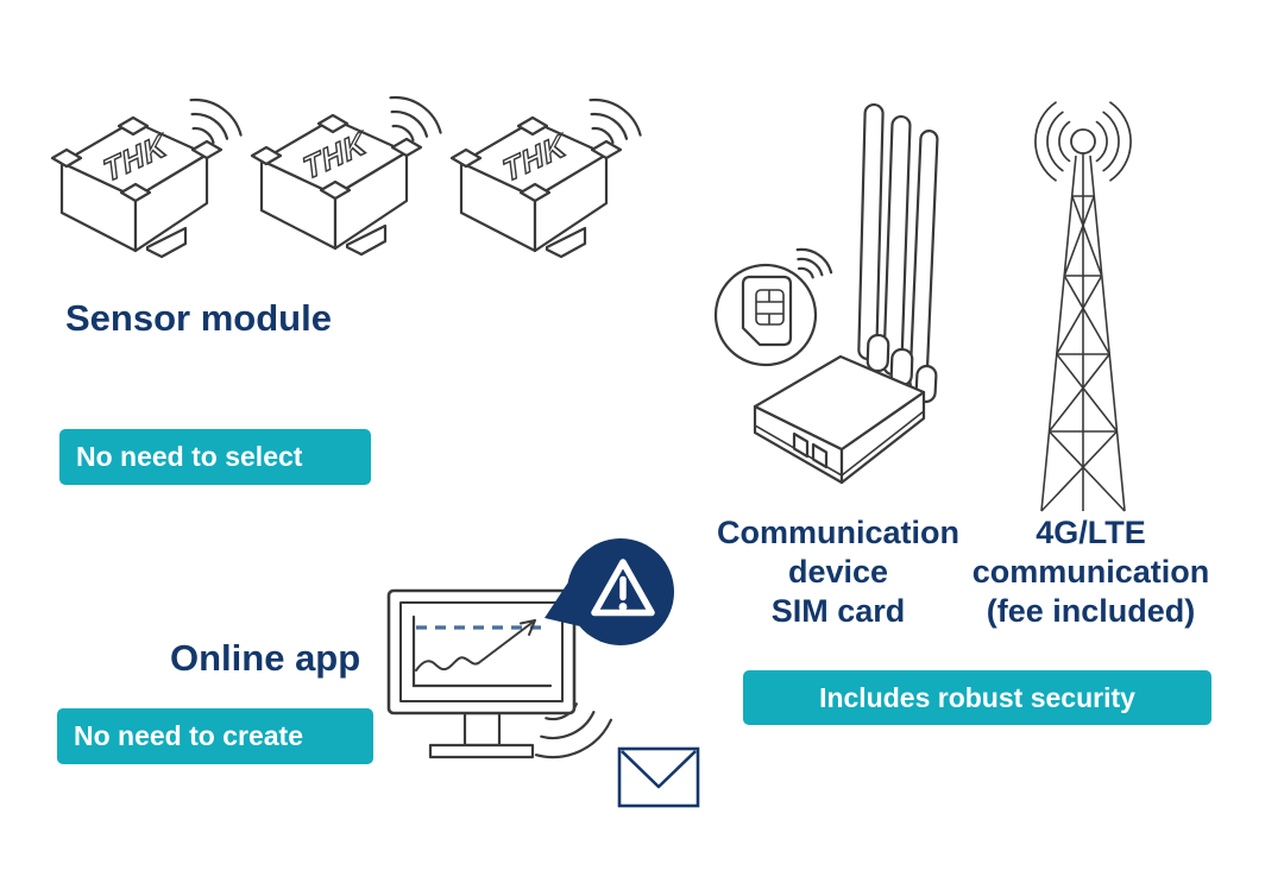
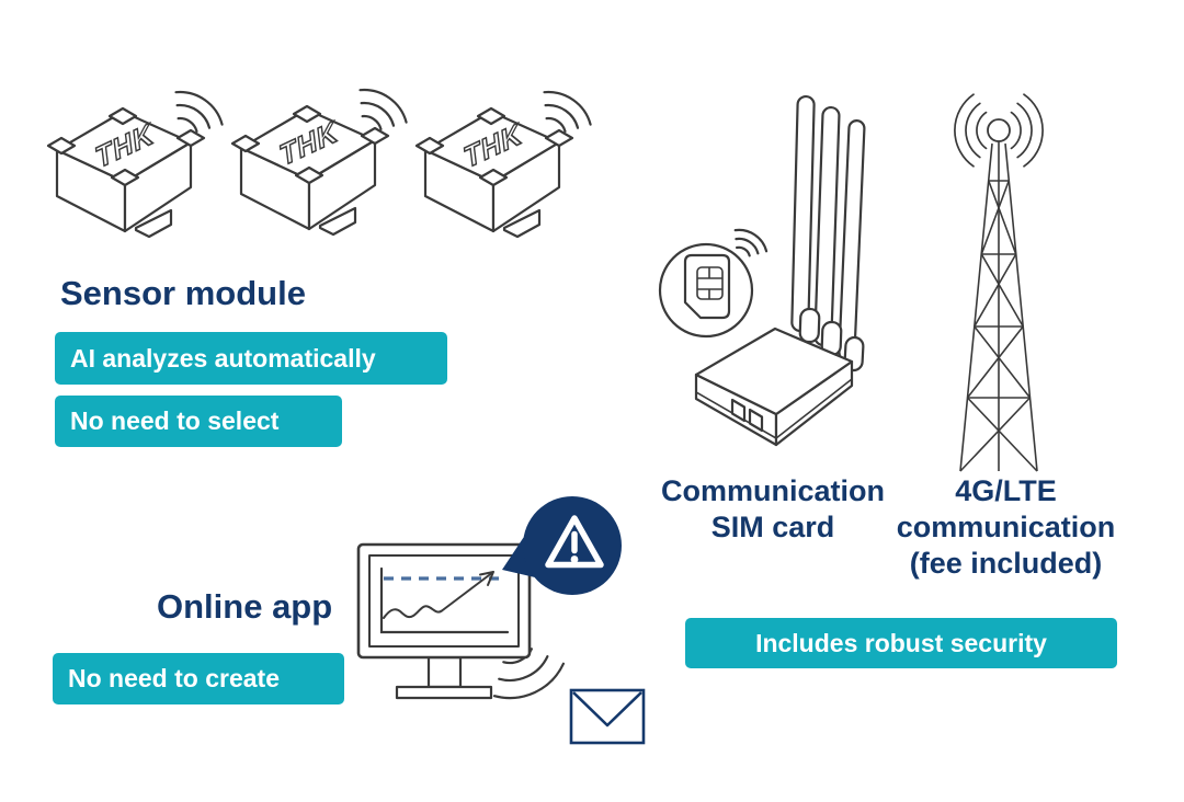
  Sensor module
+ AI analyzes automatically
  No need to select
  Online app
  No need to create
  Communication
- device
  SIM card
  4G/LTE
  communication
  (fee included)
  Includes robust security
